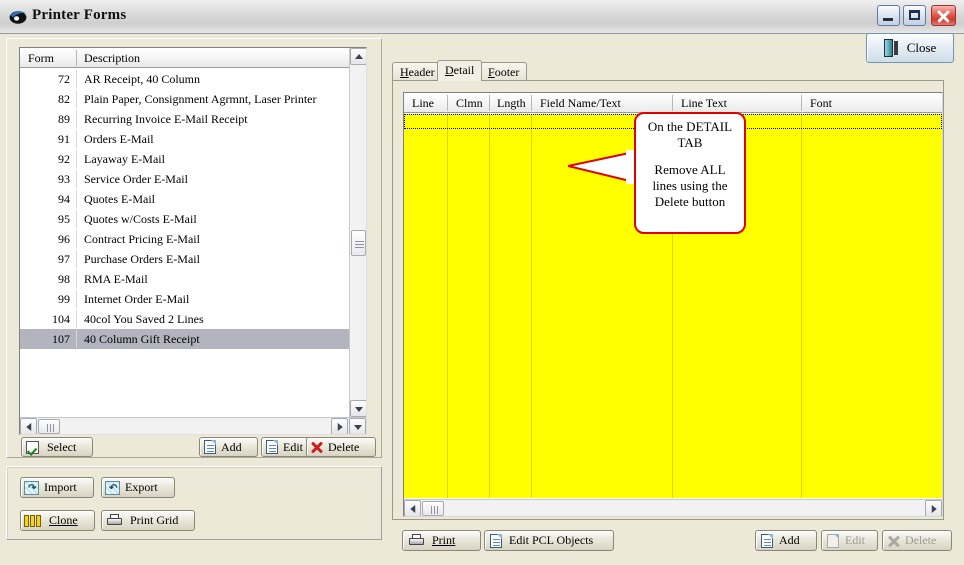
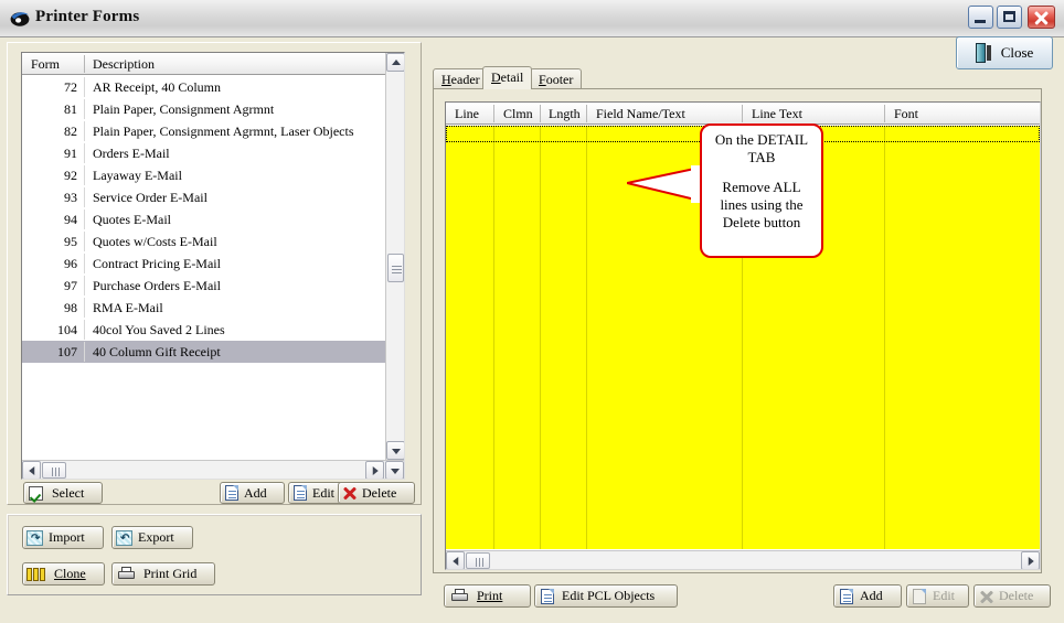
  Printer Forms
  Close
  Form
  Description
  72
  AR Receipt, 40 Column
+ 81
+ Plain Paper, Consignment Agrmnt
  82
- Plain Paper, Consignment Agrmnt, Laser Printer
+ Plain Paper, Consignment Agrmnt, Laser Objects
- 89
- Recurring Invoice E-Mail Receipt
  91
  Orders E-Mail
  92
  Layaway E-Mail
  93
  Service Order E-Mail
  94
  Quotes E-Mail
  95
  Quotes w/Costs E-Mail
  96
  Contract Pricing E-Mail
  97
  Purchase Orders E-Mail
  98
  RMA E-Mail
- 99
- Internet Order E-Mail
  104
  40col You Saved 2 Lines
  107
  40 Column Gift Receipt
  Select
  Add
  Edit
  Delete
  ↷
  Import
  ↶
  Export
  Clone
  Print Grid
  Header
  Detail
  Footer
  Line
  Clmn
  Lngth
  Field Name/Text
  Line Text
  Font
  Print
  Edit PCL Objects
  Add
  Edit
  Delete
  On the DETAIL
  TAB
  Remove ALL
  lines using the
  Delete button
